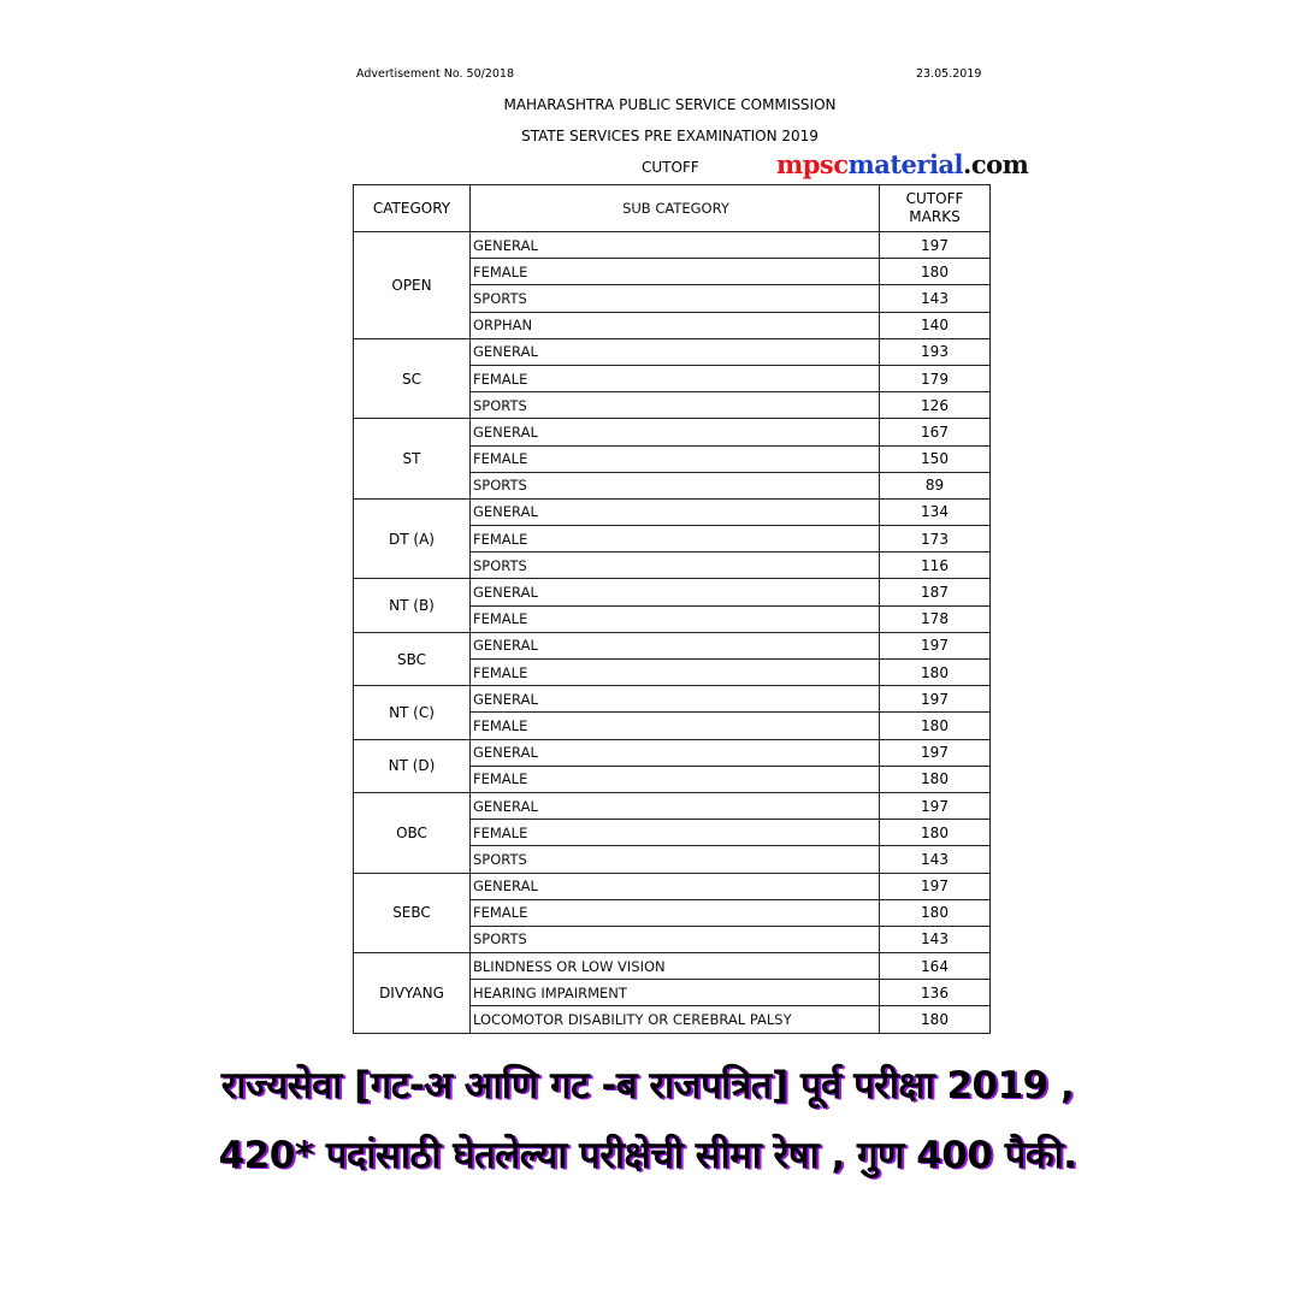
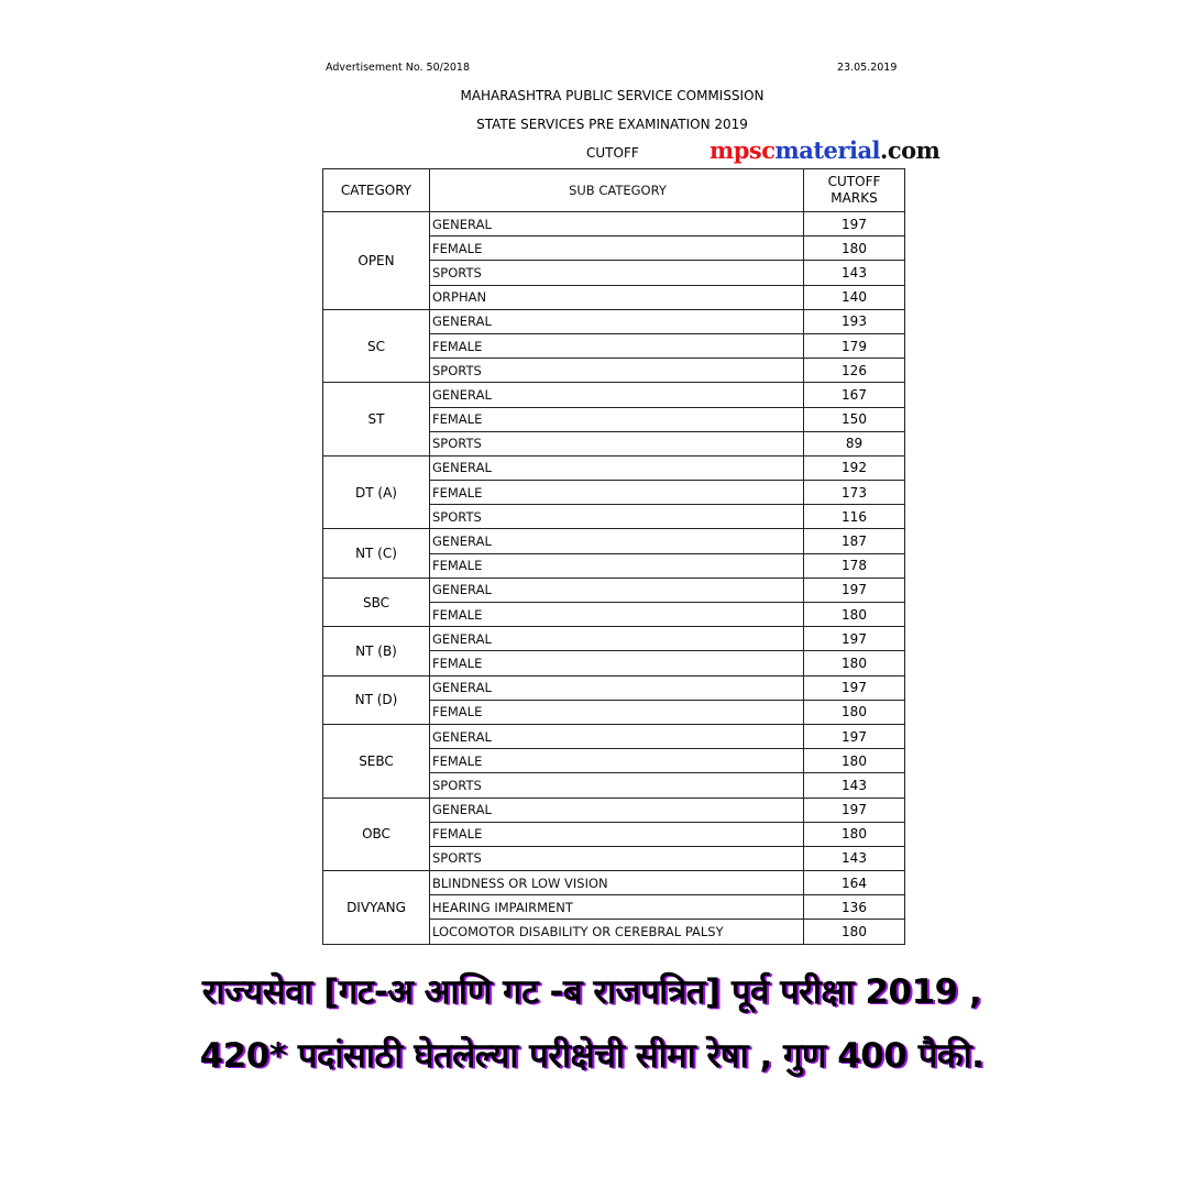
  Advertisement No. 50/2018
  23.05.2019
  MAHARASHTRA PUBLIC SERVICE COMMISSION
  STATE SERVICES PRE EXAMINATION 2019
  CUTOFF
  mpscmaterial.com
  CATEGORY	SUB CATEGORY	CUTOFFMARKS
  OPEN	GENERAL	197
  FEMALE	180
  SPORTS	143
  ORPHAN	140
  SC	GENERAL	193
  FEMALE	179
  SPORTS	126
  ST	GENERAL	167
  FEMALE	150
  SPORTS	89
- DT (A)	GENERAL	134
+ DT (A)	GENERAL	192
  FEMALE	173
  SPORTS	116
- NT (B)	GENERAL	187
+ NT (C)	GENERAL	187
  FEMALE	178
  SBC	GENERAL	197
  FEMALE	180
- NT (C)	GENERAL	197
+ NT (B)	GENERAL	197
  FEMALE	180
  NT (D)	GENERAL	197
  FEMALE	180
- OBC	GENERAL	197
+ SEBC	GENERAL	197
  FEMALE	180
  SPORTS	143
- SEBC	GENERAL	197
+ OBC	GENERAL	197
  FEMALE	180
  SPORTS	143
  DIVYANG	BLINDNESS OR LOW VISION	164
  HEARING IMPAIRMENT	136
  LOCOMOTOR DISABILITY OR CEREBRAL PALSY	180
  राज्यसेवा [गट-अ आणि गट -ब राजपत्रित] पूर्व परीक्षा 2019 ,
  420* पदांसाठी घेतलेल्या परीक्षेची सीमा रेषा , गुण 400 पैकी.
